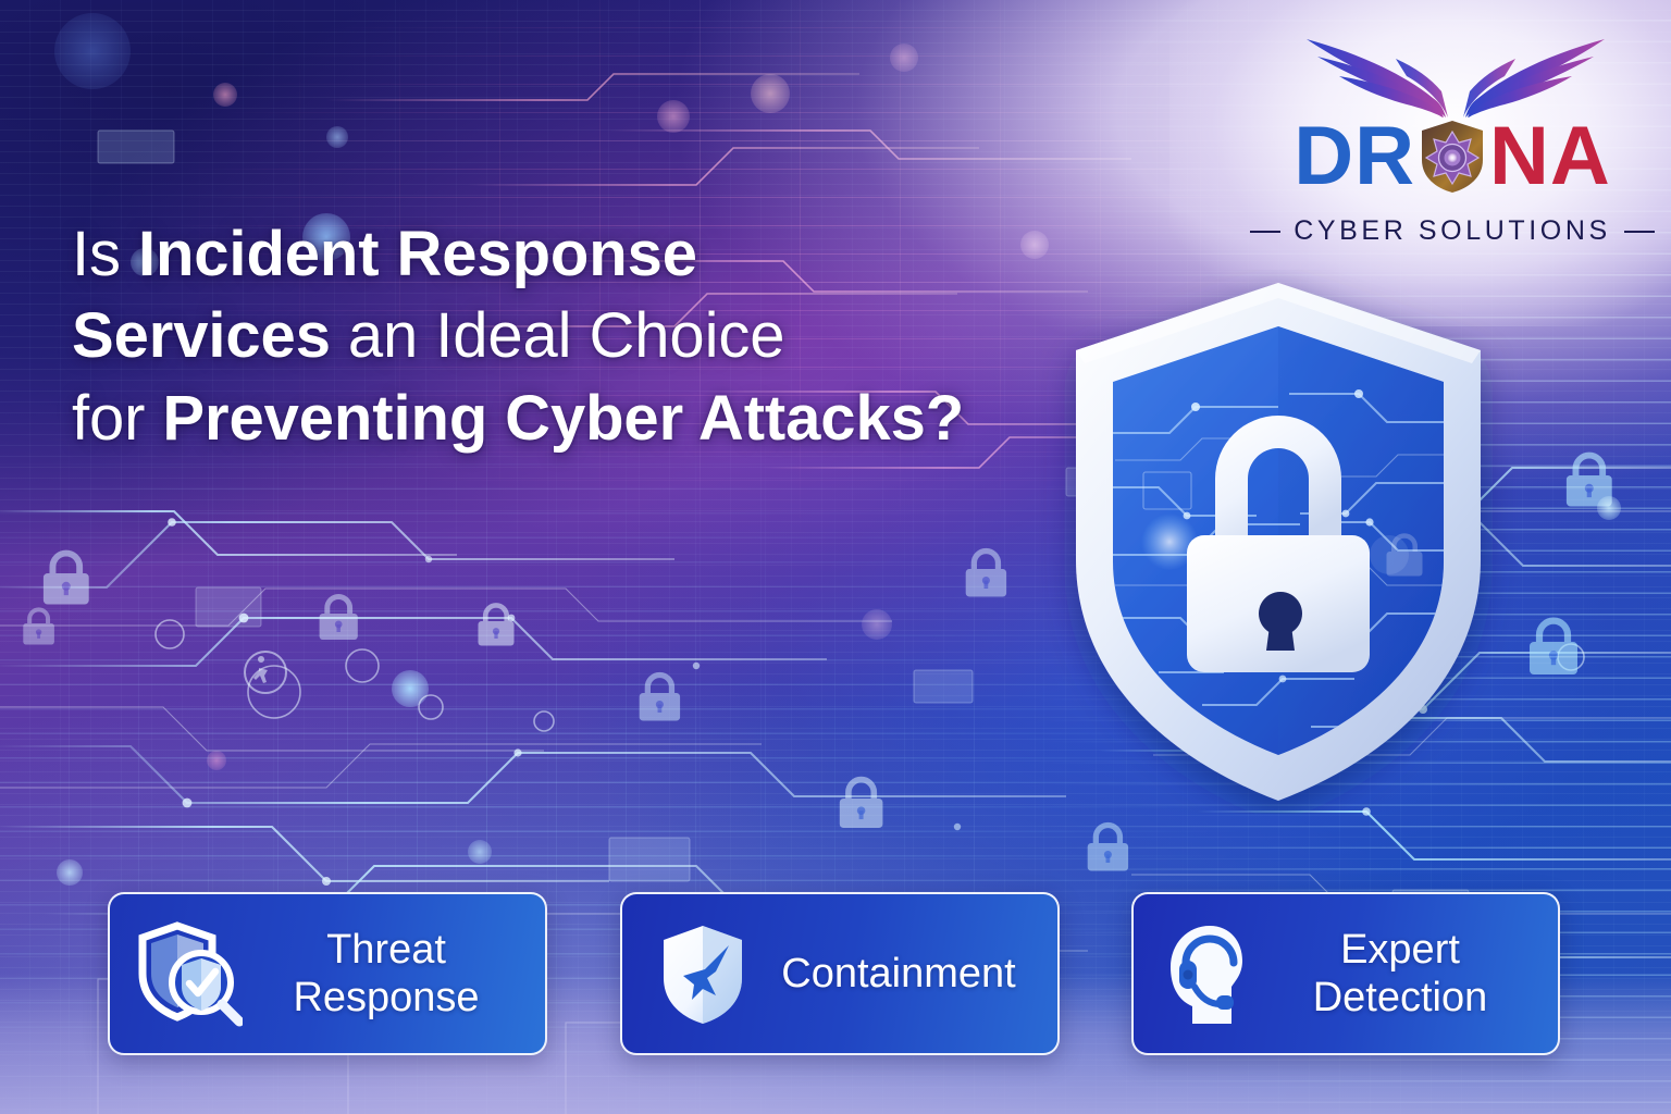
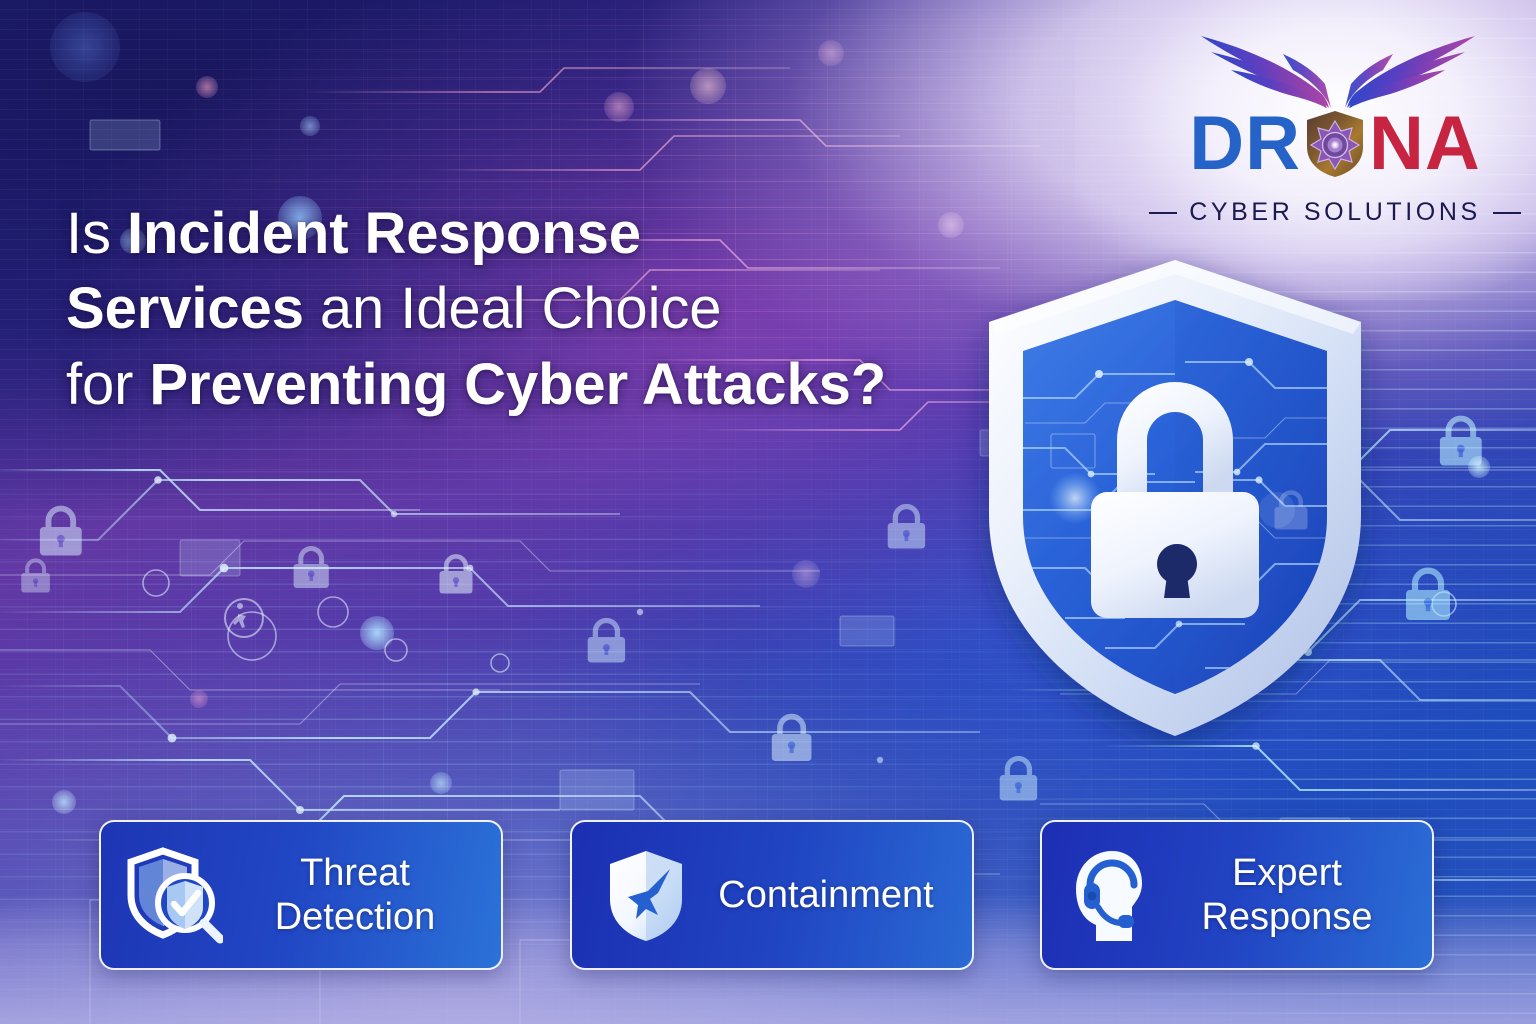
  Is Incident Response
  Services an Ideal Choice
  for Preventing Cyber Attacks?
  DR NA
  CYBER SOLUTIONS
  Threat
- Response
+ Detection
  Containment
  Expert
- Detection
+ Response
